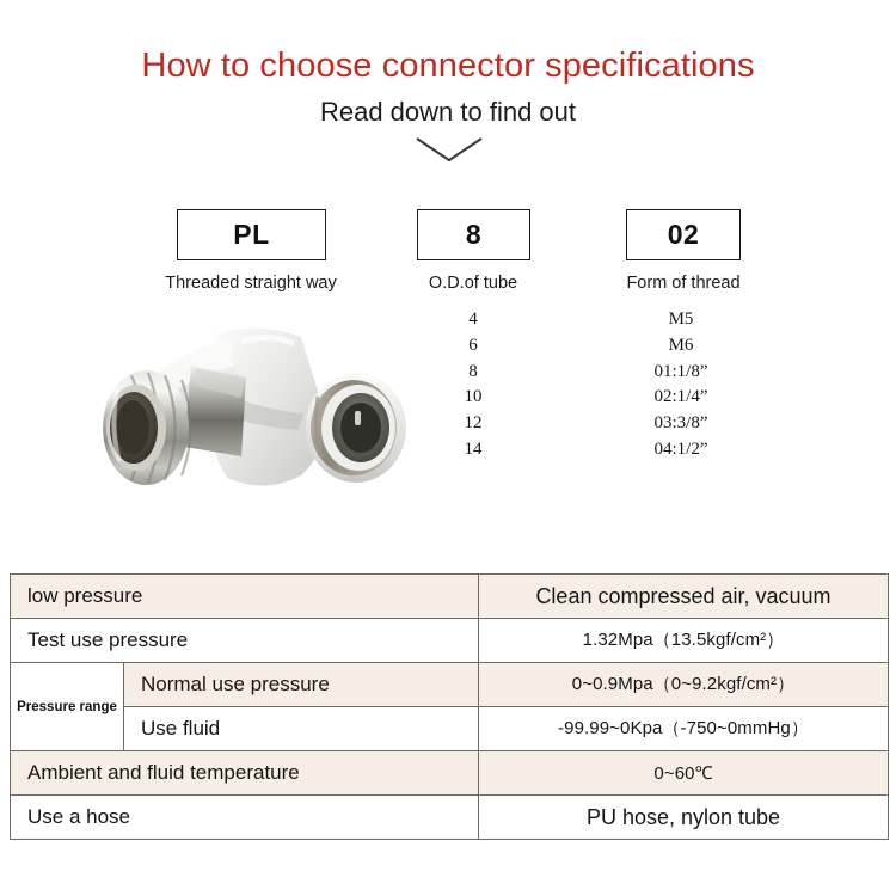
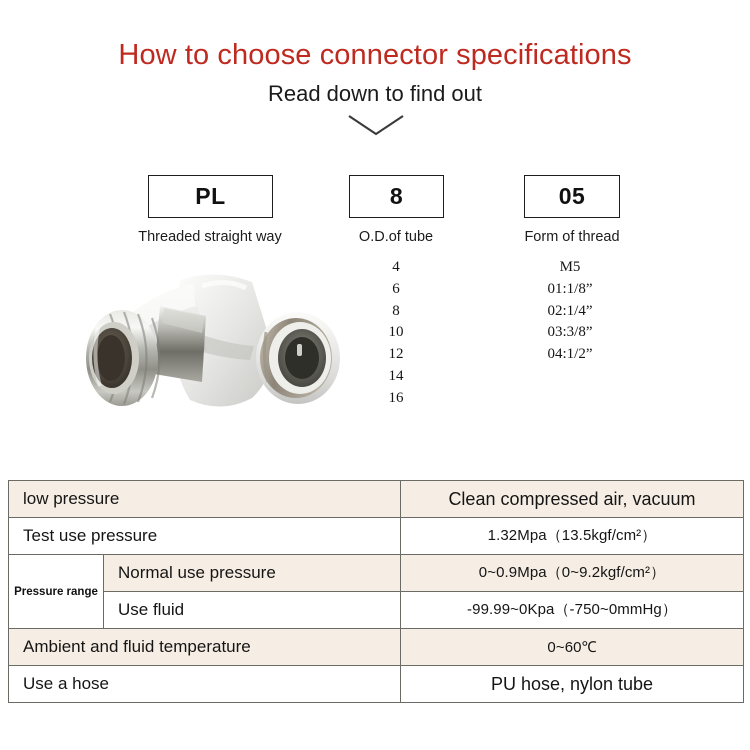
  How to choose connector specifications
  Read down to find out
  PL
  8
- 02
+ 05
  Threaded straight way
  O.D.of tube
  Form of thread
  4
  6
  8
  10
  12
  14
+ 16
  M5
- M6
  01:1/8”
  02:1/4”
  03:3/8”
  04:1/2”
  low pressure	Clean compressed air, vacuum
  Test use pressure	1.32Mpa（13.5kgf/cm²）
  Pressure range	Normal use pressure	0~0.9Mpa（0~9.2kgf/cm²）
  Use fluid	-99.99~0Kpa（-750~0mmHg）
  Ambient and fluid temperature	0~60℃
  Use a hose	PU hose, nylon tube
